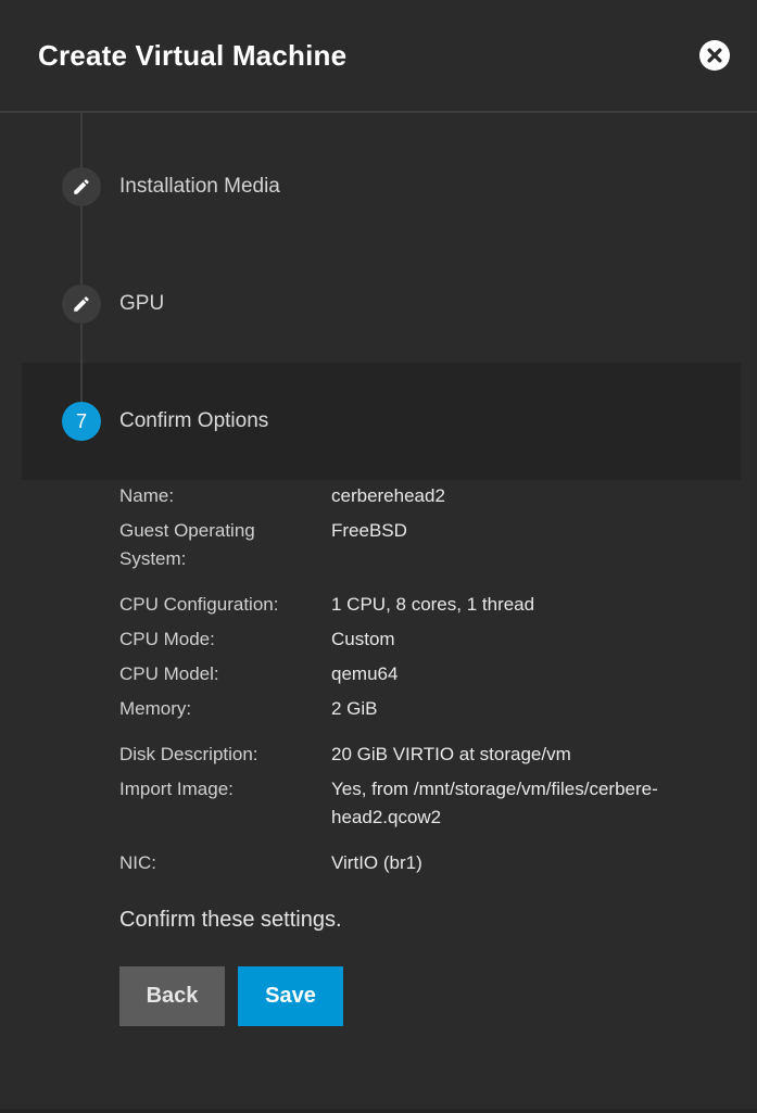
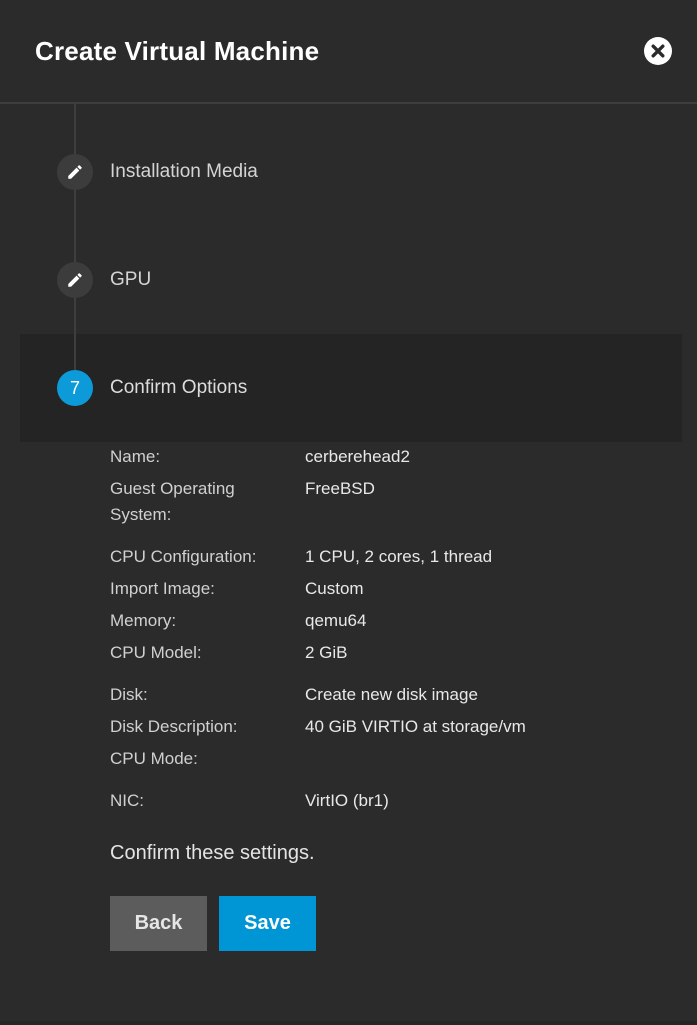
  Create Virtual Machine
  Installation Media
  GPU
  7
  Confirm Options
  Name:
  cerberehead2
  Guest Operating System:
  FreeBSD
  CPU Configuration:
- 1 CPU, 8 cores, 1 thread
+ 1 CPU, 2 cores, 1 thread
- CPU Mode:
+ Import Image:
  Custom
- CPU Model:
+ Memory:
  qemu64
- Memory:
+ CPU Model:
  2 GiB
+ Disk:
+ Create new disk image
  Disk Description:
- 20 GiB VIRTIO at storage/vm
+ 40 GiB VIRTIO at storage/vm
- Import Image:
+ CPU Mode:
- Yes, from /mnt/storage/vm/files/cerbere-head2.qcow2
  NIC:
  VirtIO (br1)
  Confirm these settings.
  Back
  Save
